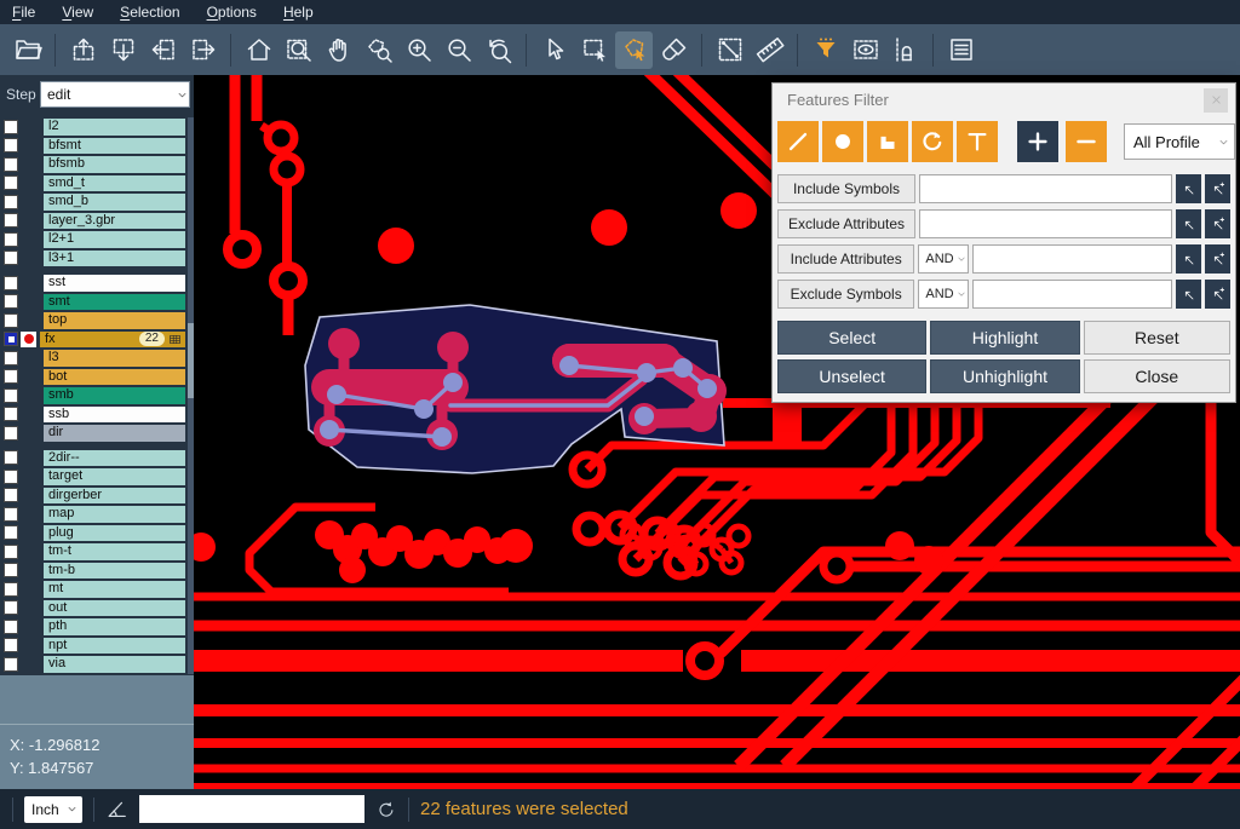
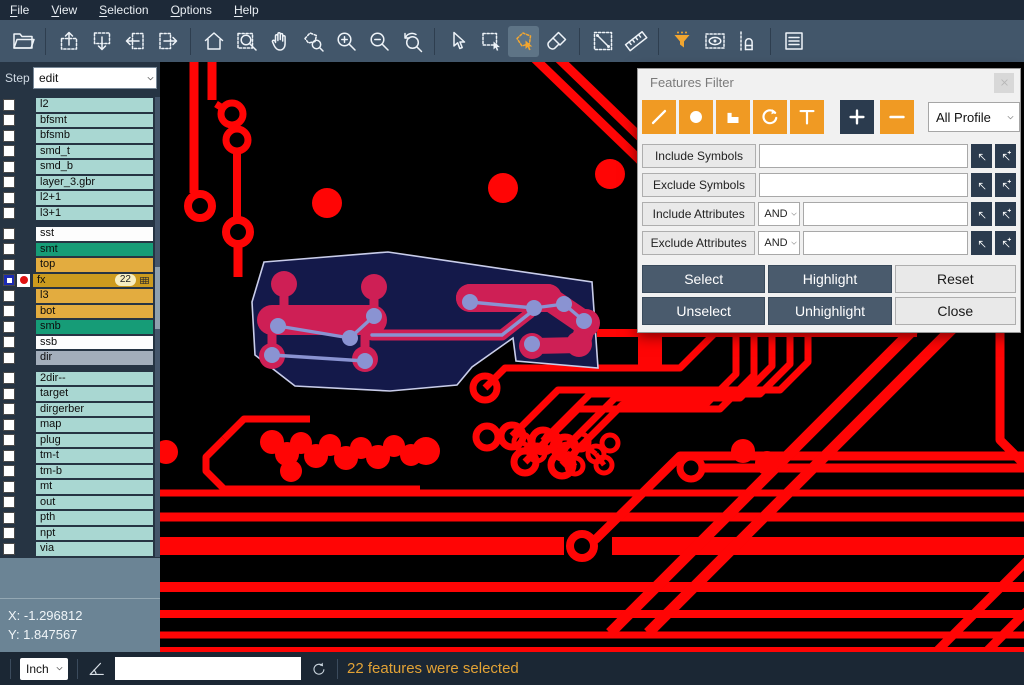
  File
  View
  Selection
  Options
  Help
  Step
  edit
  l2
  bfsmt
  bfsmb
  smd_t
  smd_b
  layer_3.gbr
  l2+1
  l3+1
  sst
  smt
  top
  fx
  22
  l3
  bot
  smb
  ssb
  dir
  2dir--
  target
  dirgerber
  map
  plug
  tm-t
  tm-b
  mt
  out
  pth
  npt
  via
  X: -1.296812
  Y: 1.847567
  Features Filter
  All Profile
  Include Symbols
- Exclude Attributes
+ Exclude Symbols
  Include Attributes
  AND
- Exclude Symbols
+ Exclude Attributes
  AND
  Select
  Highlight
  Reset
  Unselect
  Unhighlight
  Close
  Inch
  22 features were selected
